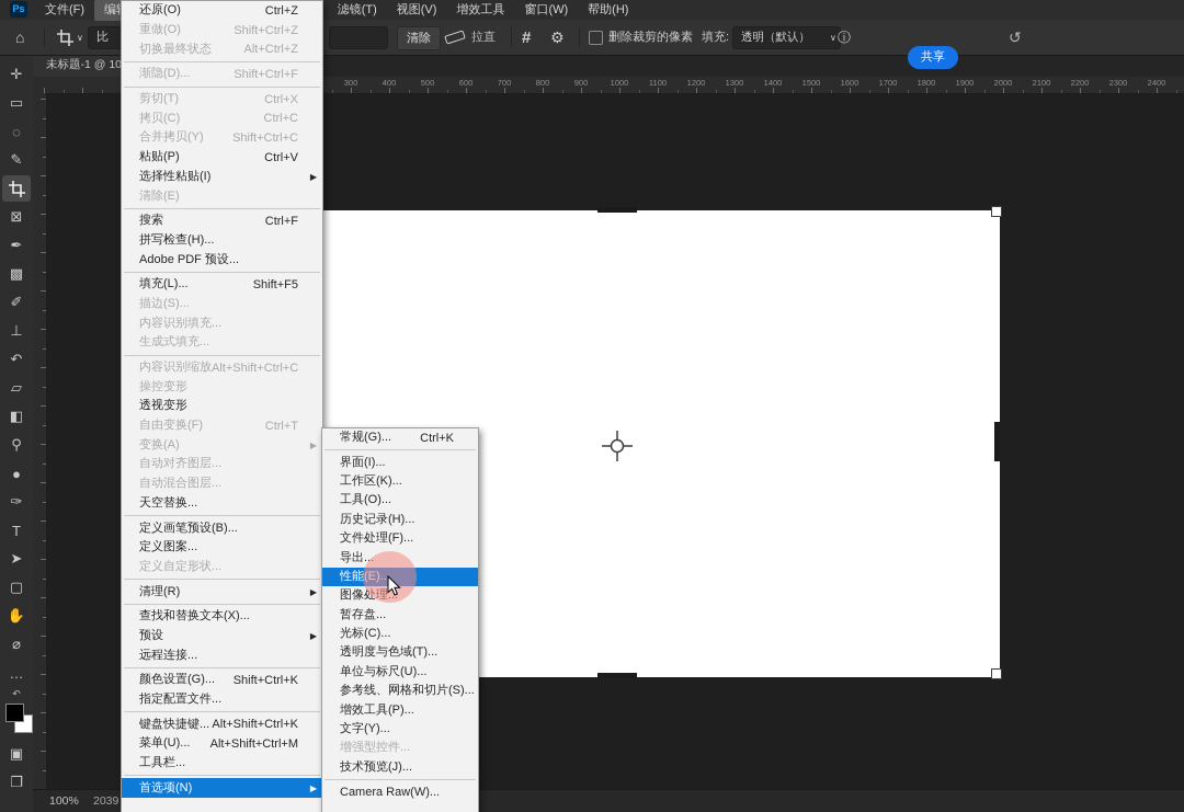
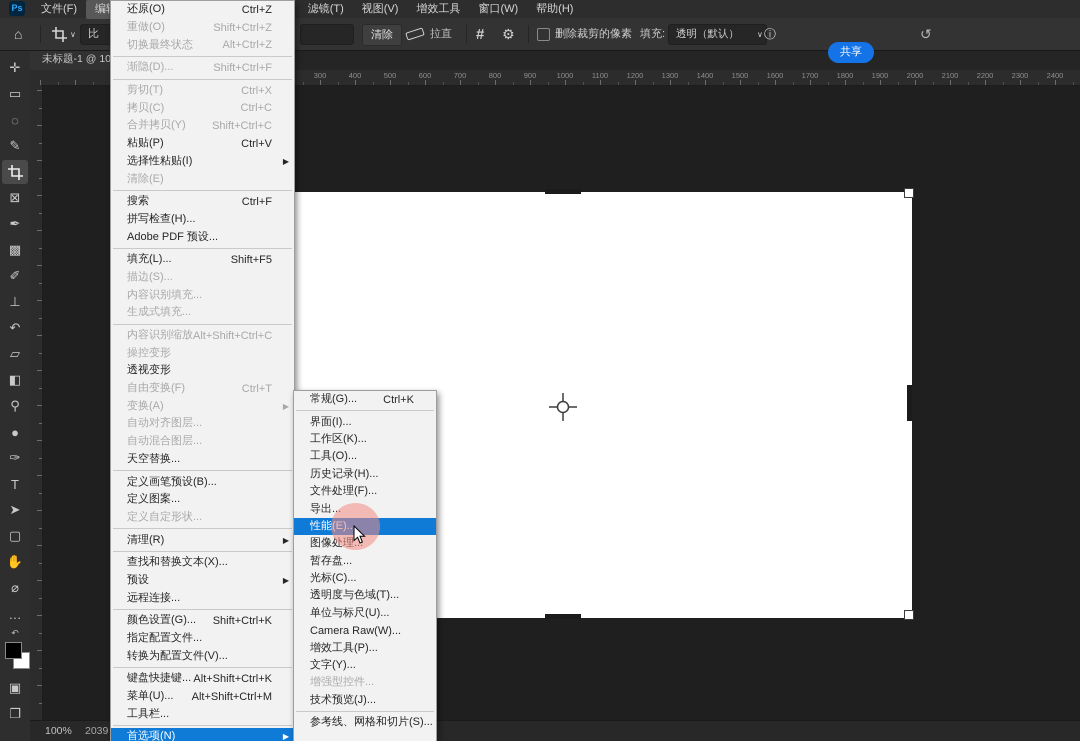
  Ps
  文件(F)
  滤镜(T)
  视图(V)
  增效工具
  窗口(W)
  帮助(H)
  ⌂
  ∨
  比
  清除
  拉直
  #
  ⚙
  删除裁剪的像素
  填充:
  透明（默认）
  ∨
  ⓘ
  共享
  ↺
  未标题-1 @ 10
  300
  400
  500
  600
  700
  800
  900
  1000
  1100
  1200
  1300
  1400
  1500
  1600
  1700
  1800
  1900
  2000
  2100
  2200
  2300
  2400
  ✛
  ▭
  ◌
  ✎
  ⊠
  ✒
  ▩
  ✐
  ⊥
  ↶
  ▱
  ◧
  ⚲
  ●
  ✑
  T
  ➤
  ▢
  ✋
  ⌀
  …
  ↶
  ▣
  ❐
  100%
  2039
  还原(O)
  Ctrl+Z
  重做(O)
  Shift+Ctrl+Z
  切换最终状态
  Alt+Ctrl+Z
  渐隐(D)...
  Shift+Ctrl+F
  剪切(T)
  Ctrl+X
  拷贝(C)
  Ctrl+C
  合并拷贝(Y)
  Shift+Ctrl+C
  粘贴(P)
  Ctrl+V
  选择性粘贴(I)
  ▶
  清除(E)
  搜索
  Ctrl+F
  拼写检查(H)...
  Adobe PDF 预设...
  填充(L)...
  Shift+F5
  描边(S)...
  内容识别填充...
  生成式填充...
  内容识别缩放
  Alt+Shift+Ctrl+C
  操控变形
  透视变形
  自由变换(F)
  Ctrl+T
  变换(A)
  ▶
  自动对齐图层...
  自动混合图层...
  天空替换...
  定义画笔预设(B)...
  定义图案...
  定义自定形状...
  清理(R)
  ▶
  查找和替换文本(X)...
  预设
  ▶
  远程连接...
  颜色设置(G)...
  Shift+Ctrl+K
  指定配置文件...
+ 转换为配置文件(V)...
  键盘快捷键...
  Alt+Shift+Ctrl+K
  菜单(U)...
  Alt+Shift+Ctrl+M
  工具栏...
  首选项(N)
  ▶
  常规(G)...
  Ctrl+K
  界面(I)...
  工作区(K)...
  工具(O)...
  历史记录(H)...
  文件处理(F)...
  导出...
  性能(E)..
  图像处理...
  暂存盘...
  光标(C)...
  透明度与色域(T)...
  单位与标尺(U)...
- 参考线、网格和切片(S)...
+ Camera Raw(W)...
  增效工具(P)...
  文字(Y)...
  增强型控件...
  技术预览(J)...
- Camera Raw(W)...
+ 参考线、网格和切片(S)...
